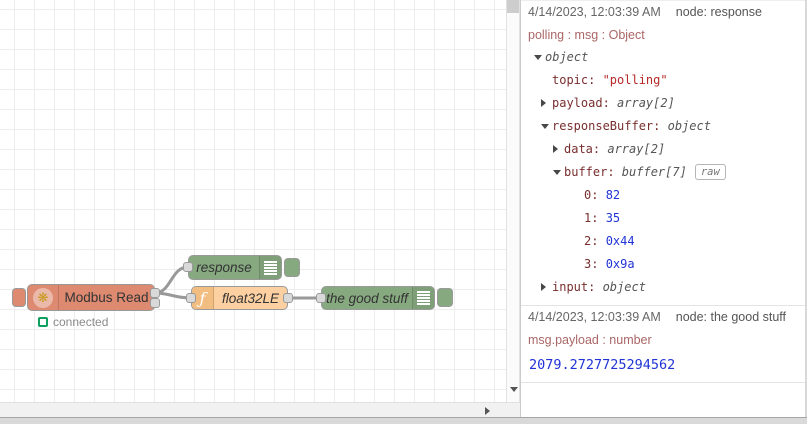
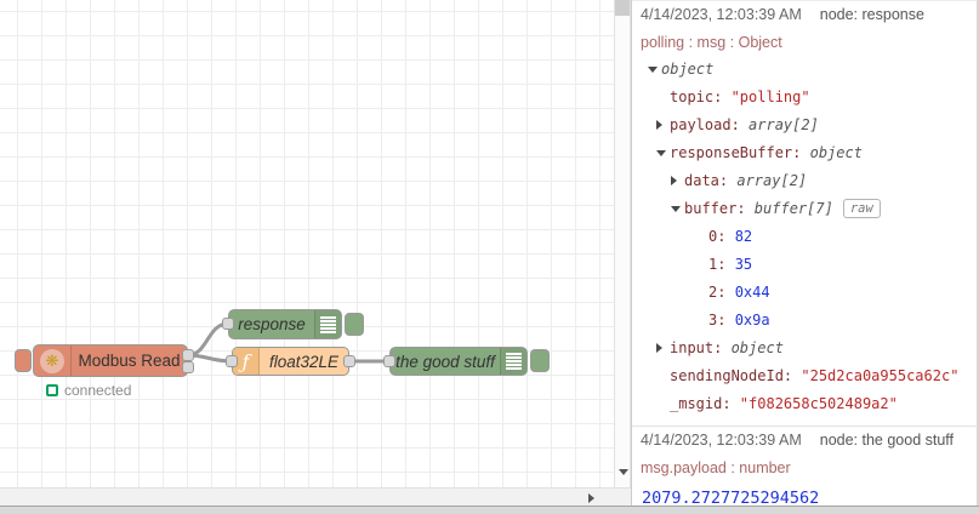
  ❋
  Modbus Read
  connected
  response
  ƒ
  float32LE
  the good stuff
  4/14/2023, 12:03:39 AM node: response
  polling : msg : Object
  object
  topic: "polling"
  payload: array[2]
  responseBuffer: object
  data: array[2]
  buffer: buffer[7] raw
  0: 82
  1: 35
  2: 0x44
  3: 0x9a
  input: object
+ sendingNodeId: "25d2ca0a955ca62c"
+ _msgid: "f082658c502489a2"
  4/14/2023, 12:03:39 AM node: the good stuff
  msg.payload : number
  2079.2727725294562
